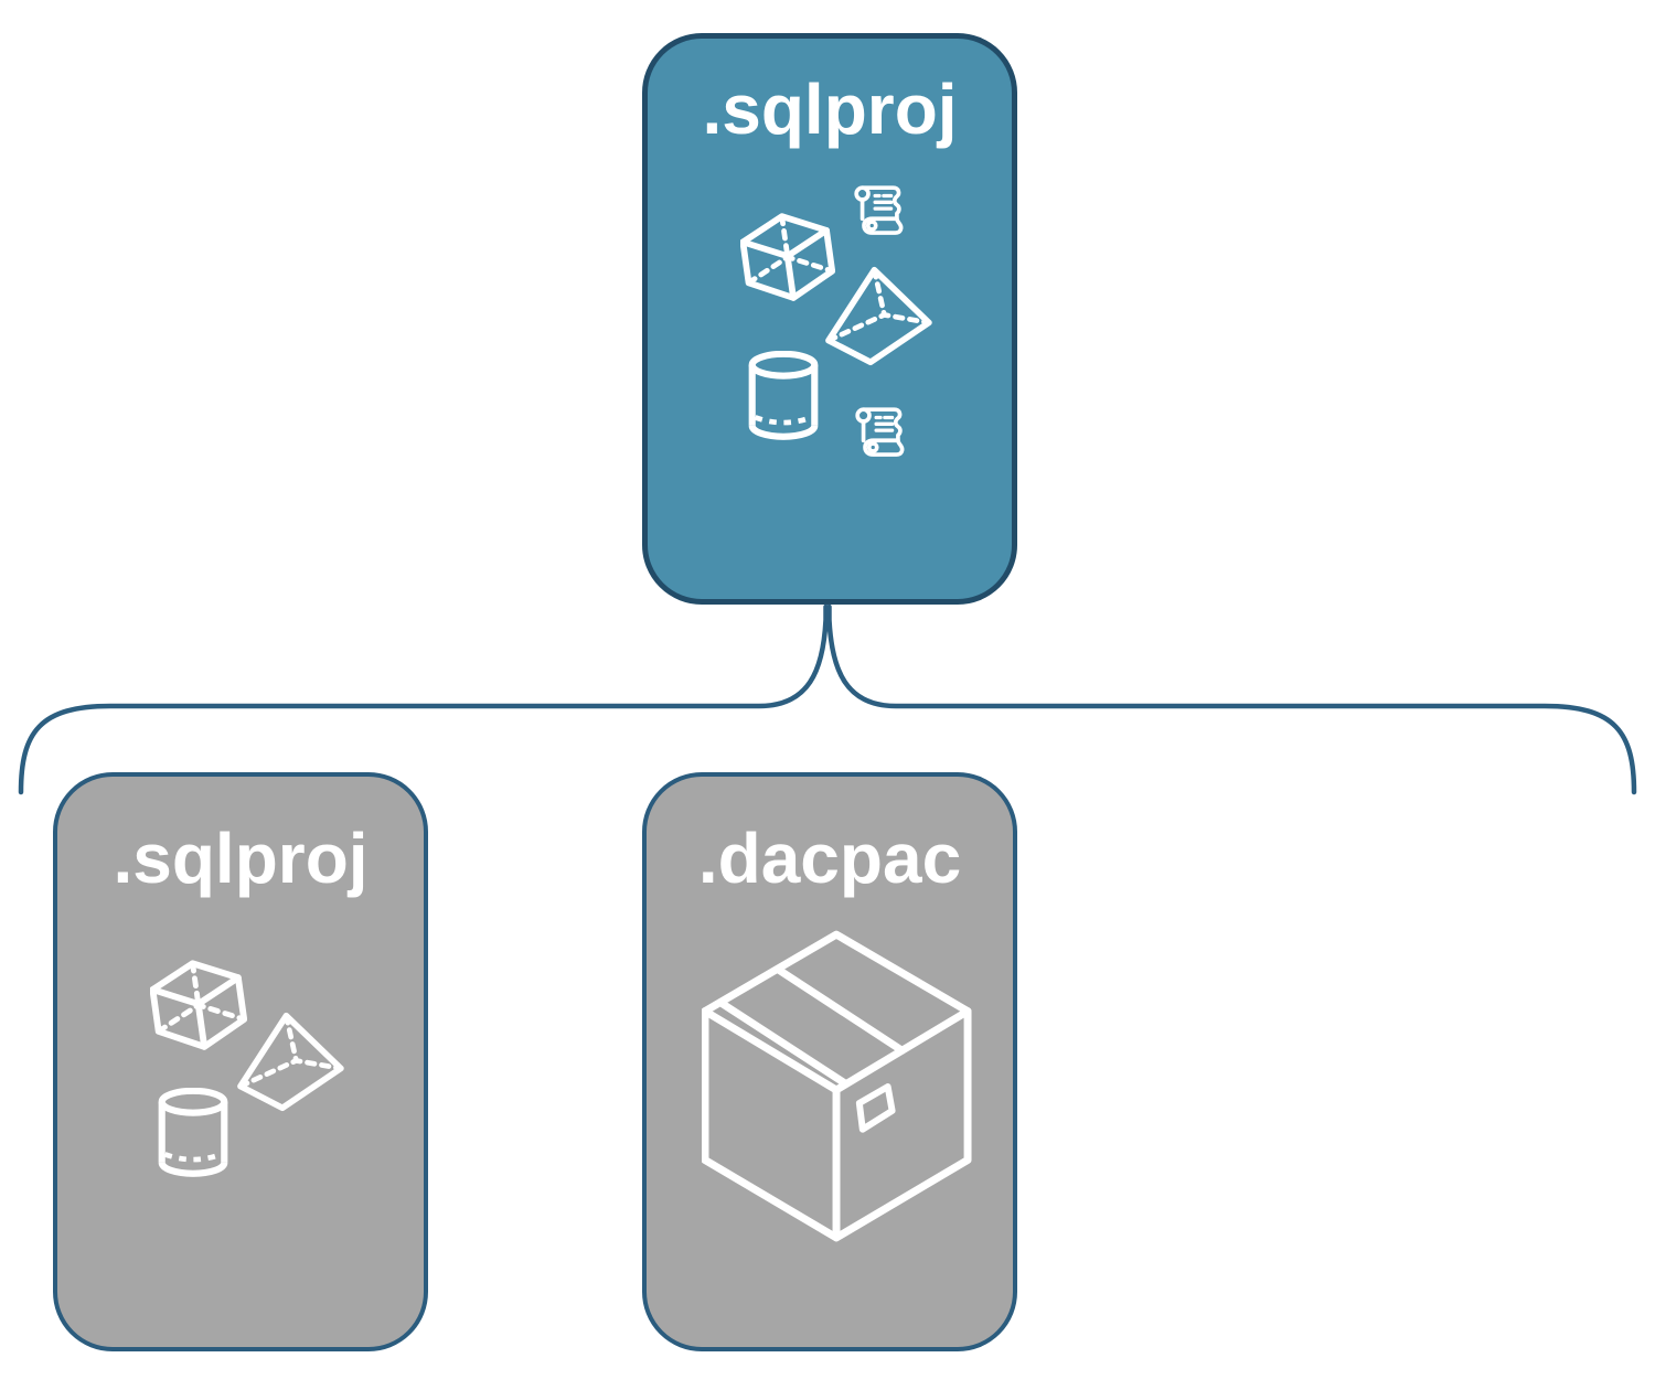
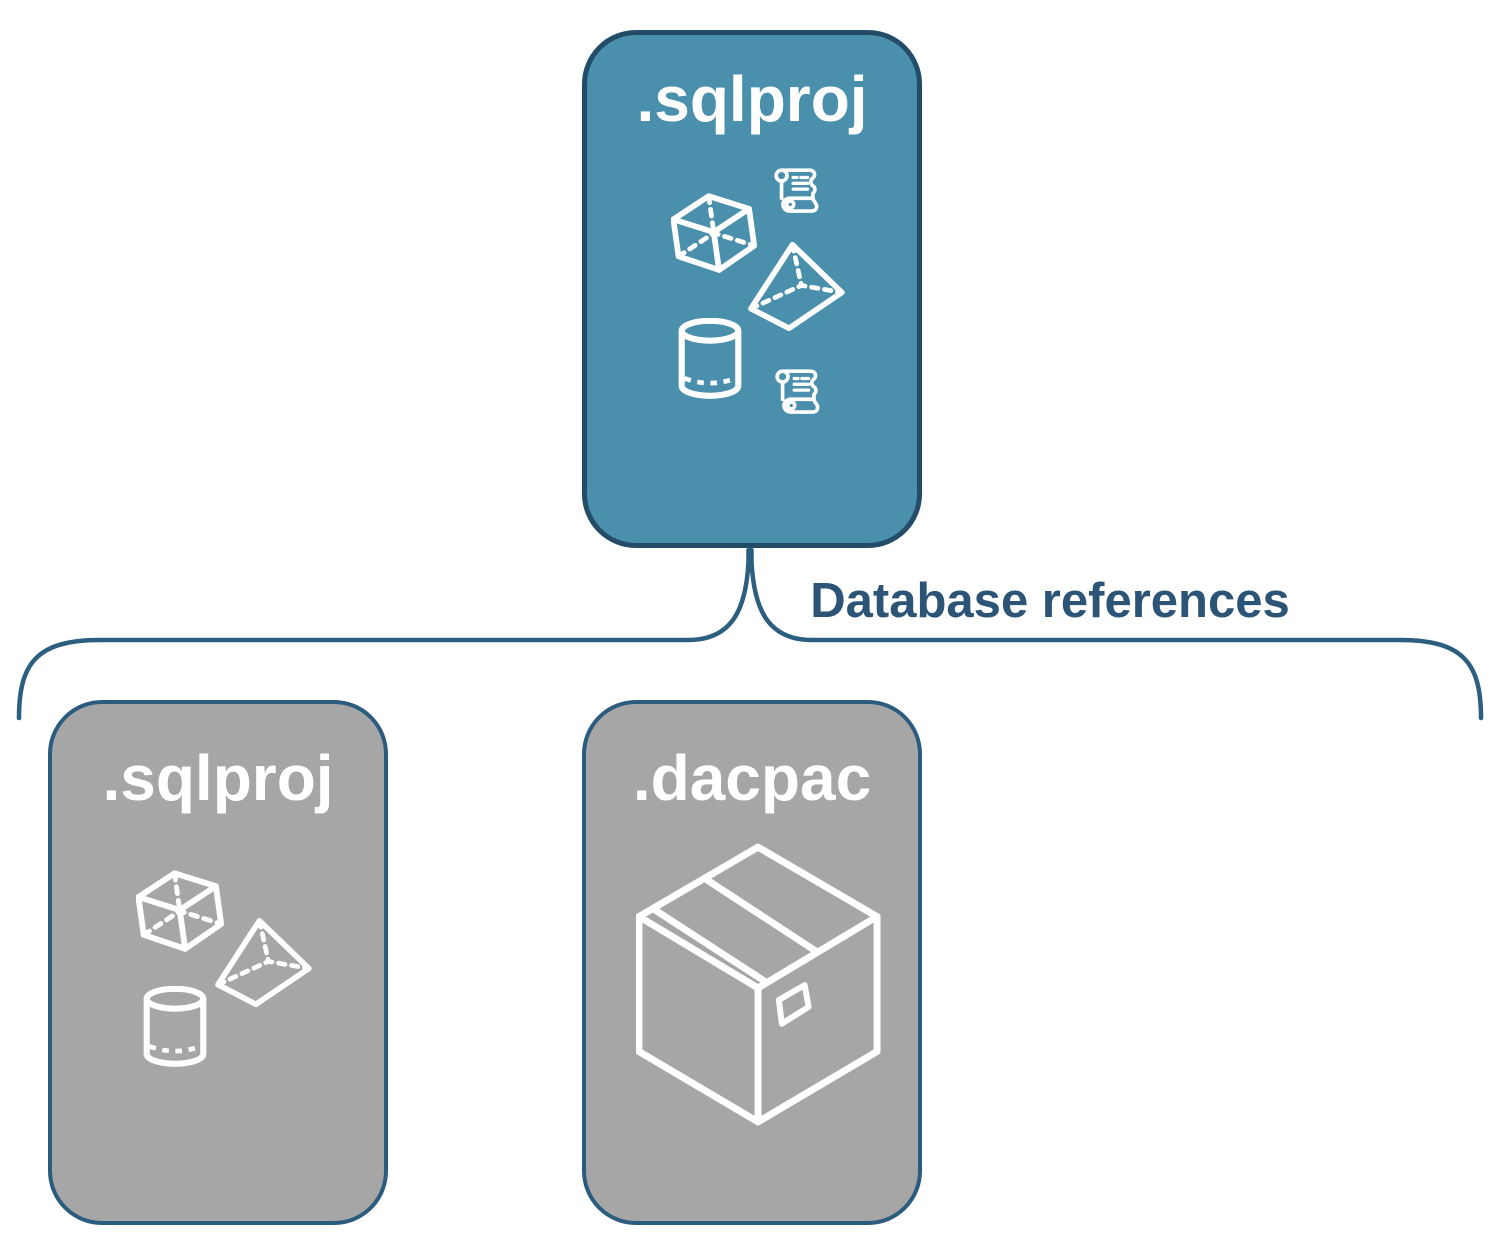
  .sqlproj
+ Database references
  .sqlproj
  .dacpac
